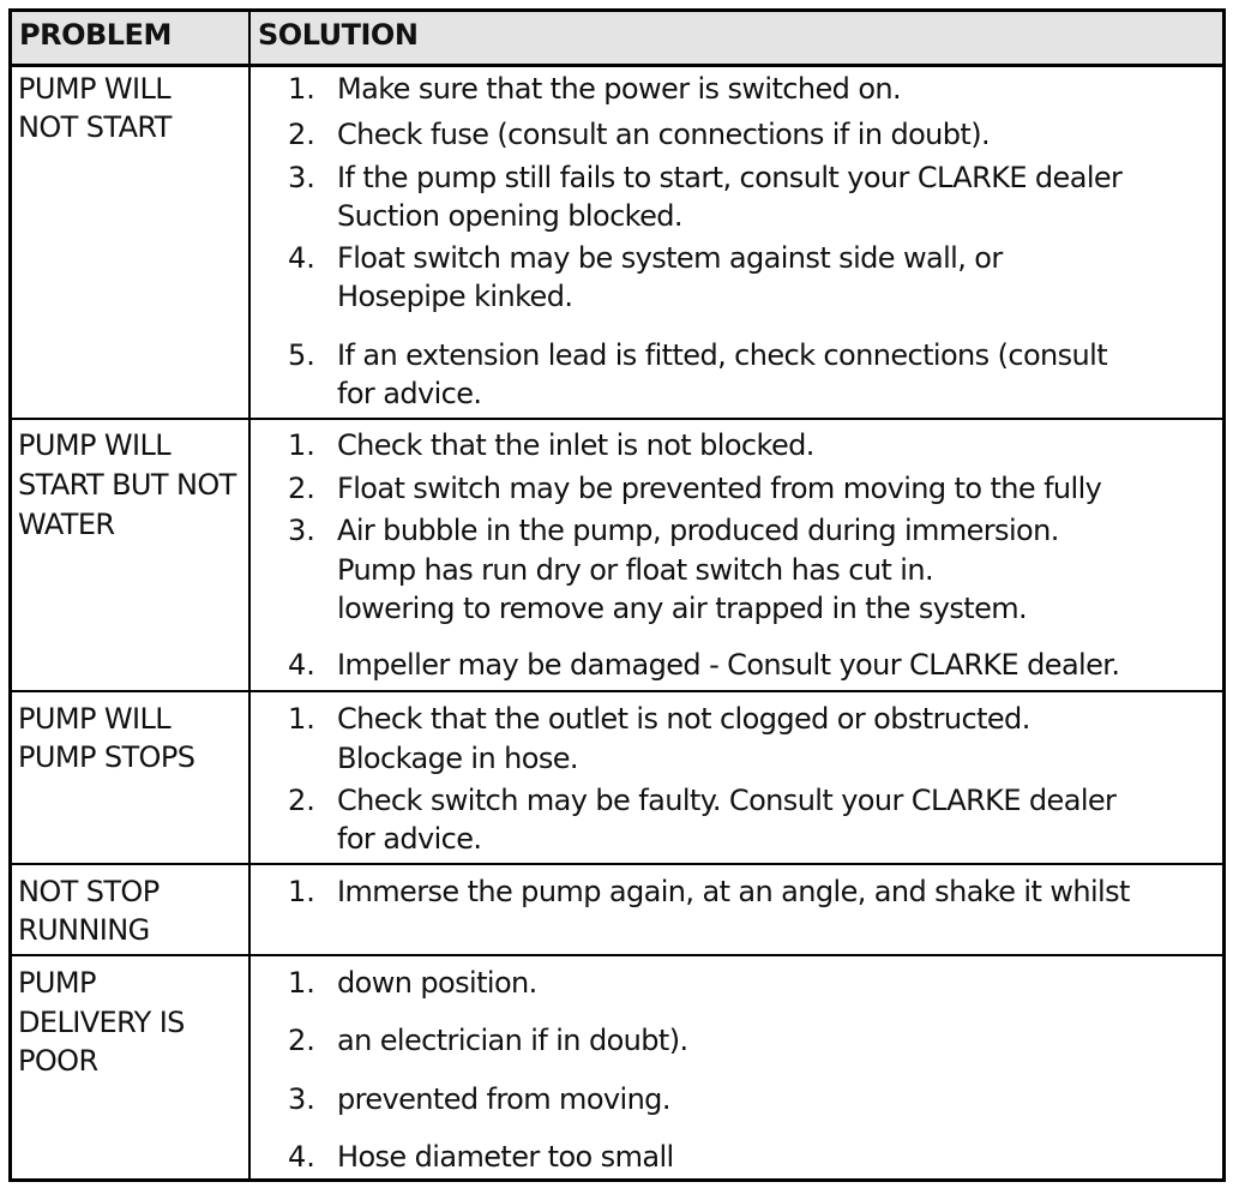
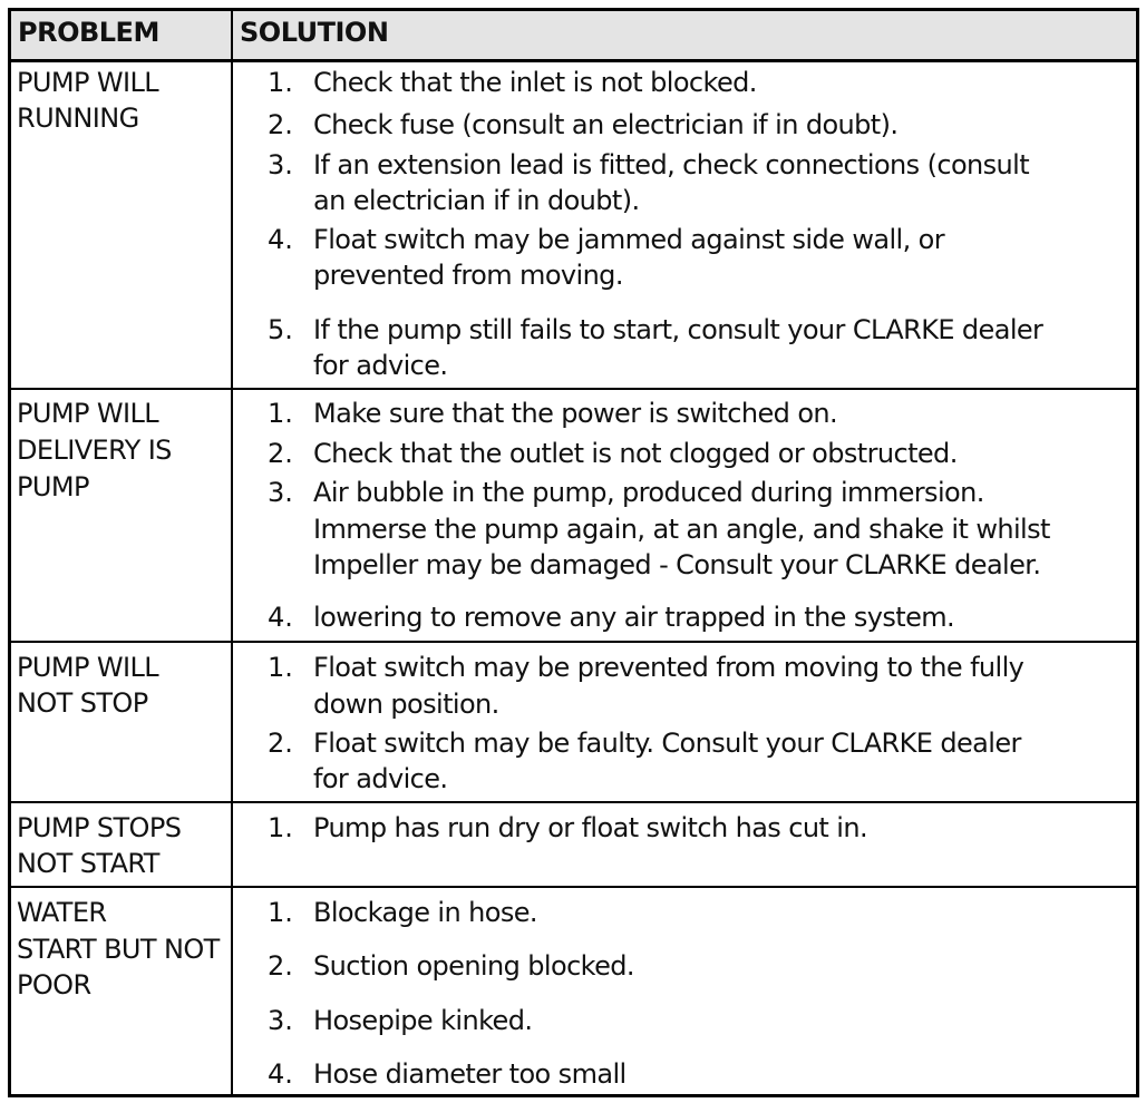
  PROBLEM
  SOLUTION
  PUMP WILL
- NOT START
+ RUNNING
  1.
- Make sure that the power is switched on.
+ Check that the inlet is not blocked.
  2.
- Check fuse (consult an connections if in doubt).
+ Check fuse (consult an electrician if in doubt).
  3.
- If the pump still fails to start, consult your CLARKE dealer
+ If an extension lead is fitted, check connections (consult
- Suction opening blocked.
+ an electrician if in doubt).
  4.
- Float switch may be system against side wall, or
+ Float switch may be jammed against side wall, or
- Hosepipe kinked.
+ prevented from moving.
  5.
- If an extension lead is fitted, check connections (consult
+ If the pump still fails to start, consult your CLARKE dealer
  for advice.
  PUMP WILL
- START BUT NOT
+ DELIVERY IS
- WATER
+ PUMP
  1.
- Check that the inlet is not blocked.
+ Make sure that the power is switched on.
  2.
- Float switch may be prevented from moving to the fully
+ Check that the outlet is not clogged or obstructed.
  3.
  Air bubble in the pump, produced during immersion.
- Pump has run dry or float switch has cut in.
+ Immerse the pump again, at an angle, and shake it whilst
- lowering to remove any air trapped in the system.
+ Impeller may be damaged - Consult your CLARKE dealer.
  4.
- Impeller may be damaged - Consult your CLARKE dealer.
+ lowering to remove any air trapped in the system.
  PUMP WILL
- PUMP STOPS
+ NOT STOP
  1.
- Check that the outlet is not clogged or obstructed.
+ Float switch may be prevented from moving to the fully
- Blockage in hose.
+ down position.
  2.
- Check switch may be faulty. Consult your CLARKE dealer
+ Float switch may be faulty. Consult your CLARKE dealer
  for advice.
- NOT STOP
+ PUMP STOPS
- RUNNING
+ NOT START
  1.
- Immerse the pump again, at an angle, and shake it whilst
+ Pump has run dry or float switch has cut in.
- PUMP
+ WATER
- DELIVERY IS
+ START BUT NOT
  POOR
  1.
- down position.
+ Blockage in hose.
  2.
- an electrician if in doubt).
+ Suction opening blocked.
  3.
- prevented from moving.
+ Hosepipe kinked.
  4.
  Hose diameter too small
